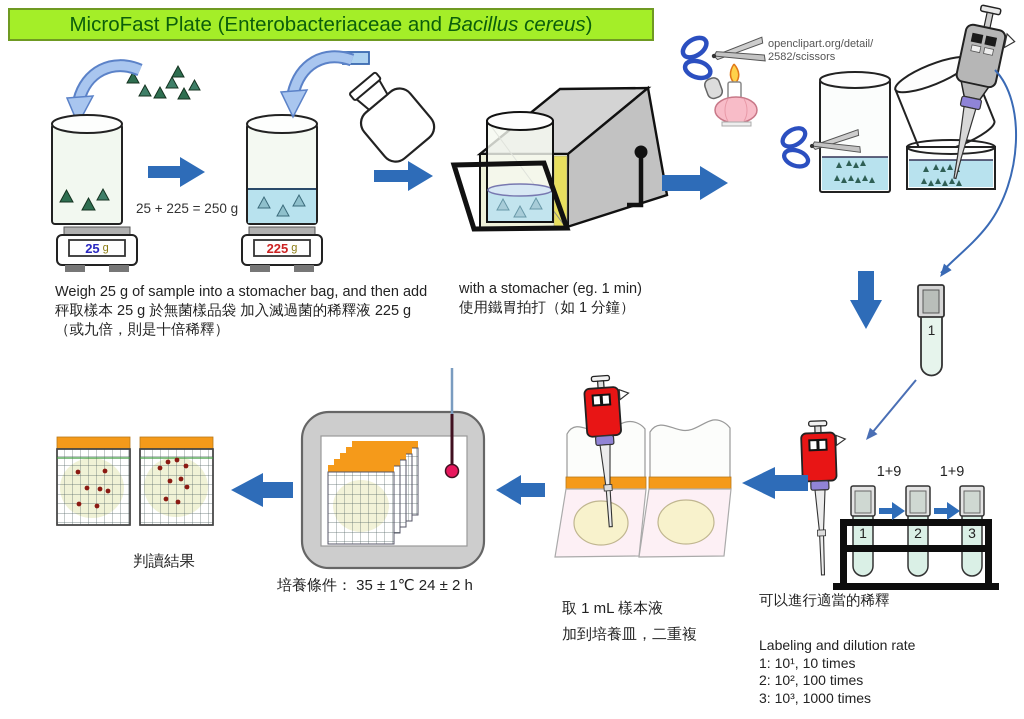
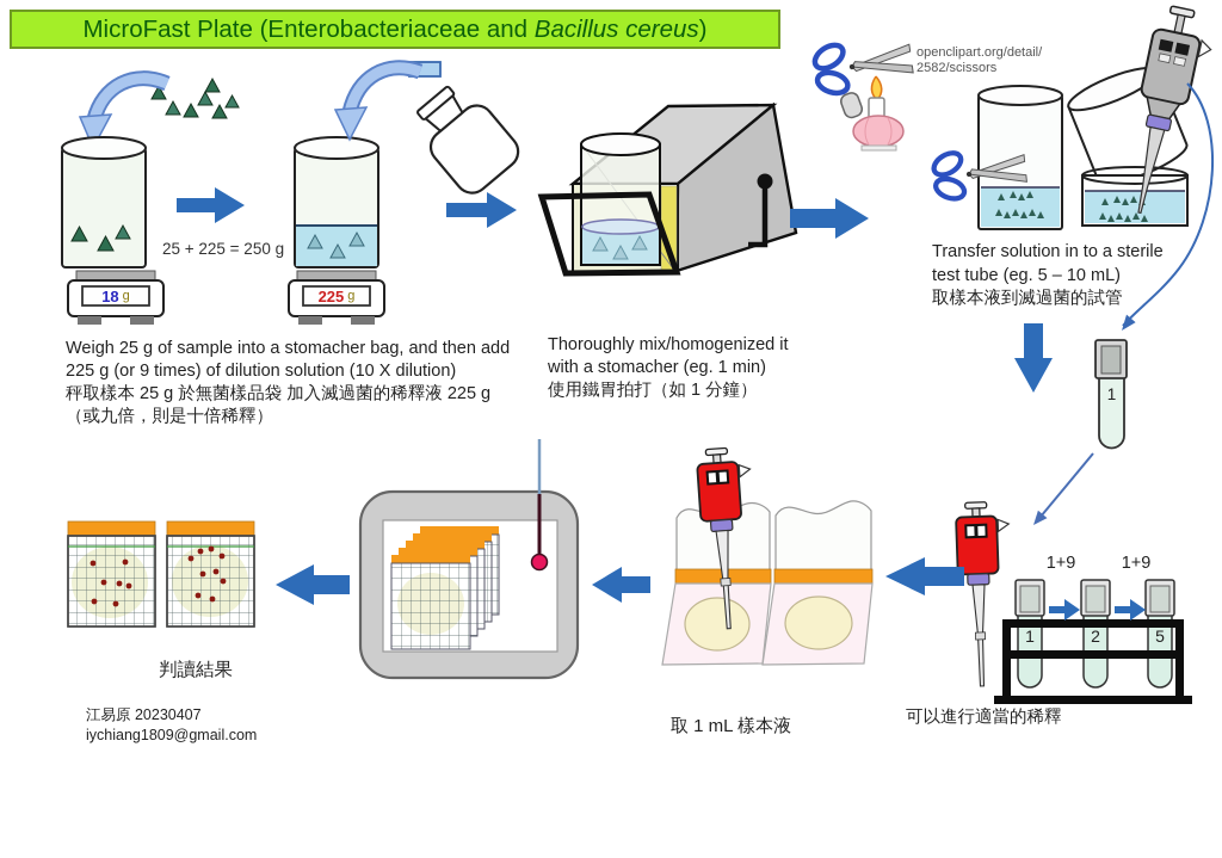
  MicroFast Plate (Enterobacteriaceae and Bacillus cereus)
  25 + 225 = 250 g
- 25
+ 18
  g
  225
  g
  openclipart.org/detail/
  2582/scissors
  Weigh 25 g of sample into a stomacher bag, and then add
+ 225 g (or 9 times) of dilution solution (10 X dilution)
  秤取樣本 25 g 於無菌樣品袋 加入滅過菌的稀釋液 225 g
  （或九倍，則是十倍稀釋）
+ Thoroughly mix/homogenized it
  with a stomacher (eg. 1 min)
  使用鐵胃拍打（如 1 分鐘）
+ Transfer solution in to a sterile
+ test tube (eg. 5 – 10 mL)
+ 取樣本液到滅過菌的試管
  1
  1+9
  1+9
  1
  2
- 3
+ 5
  可以進行適當的稀釋
- Labeling and dilution rate
- 1: 10¹, 10 times
- 2: 10², 100 times
- 3: 10³, 1000 times
  取 1 mL 樣本液
- 加到培養皿，二重複
- 培養條件： 35 ± 1℃ 24 ± 2 h
  判讀結果
+ 江易原 20230407
+ iychiang1809@gmail.com
